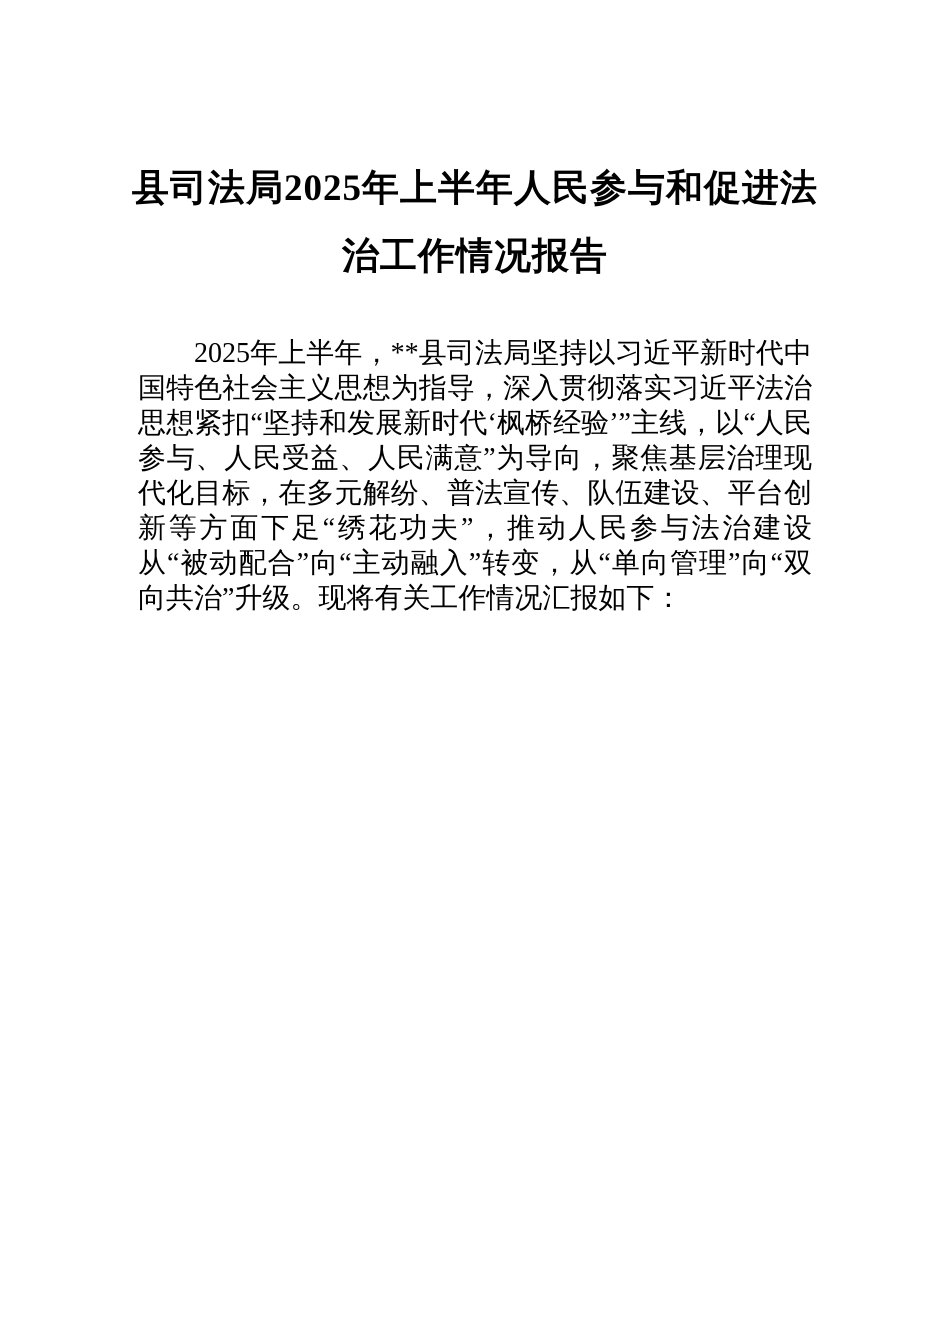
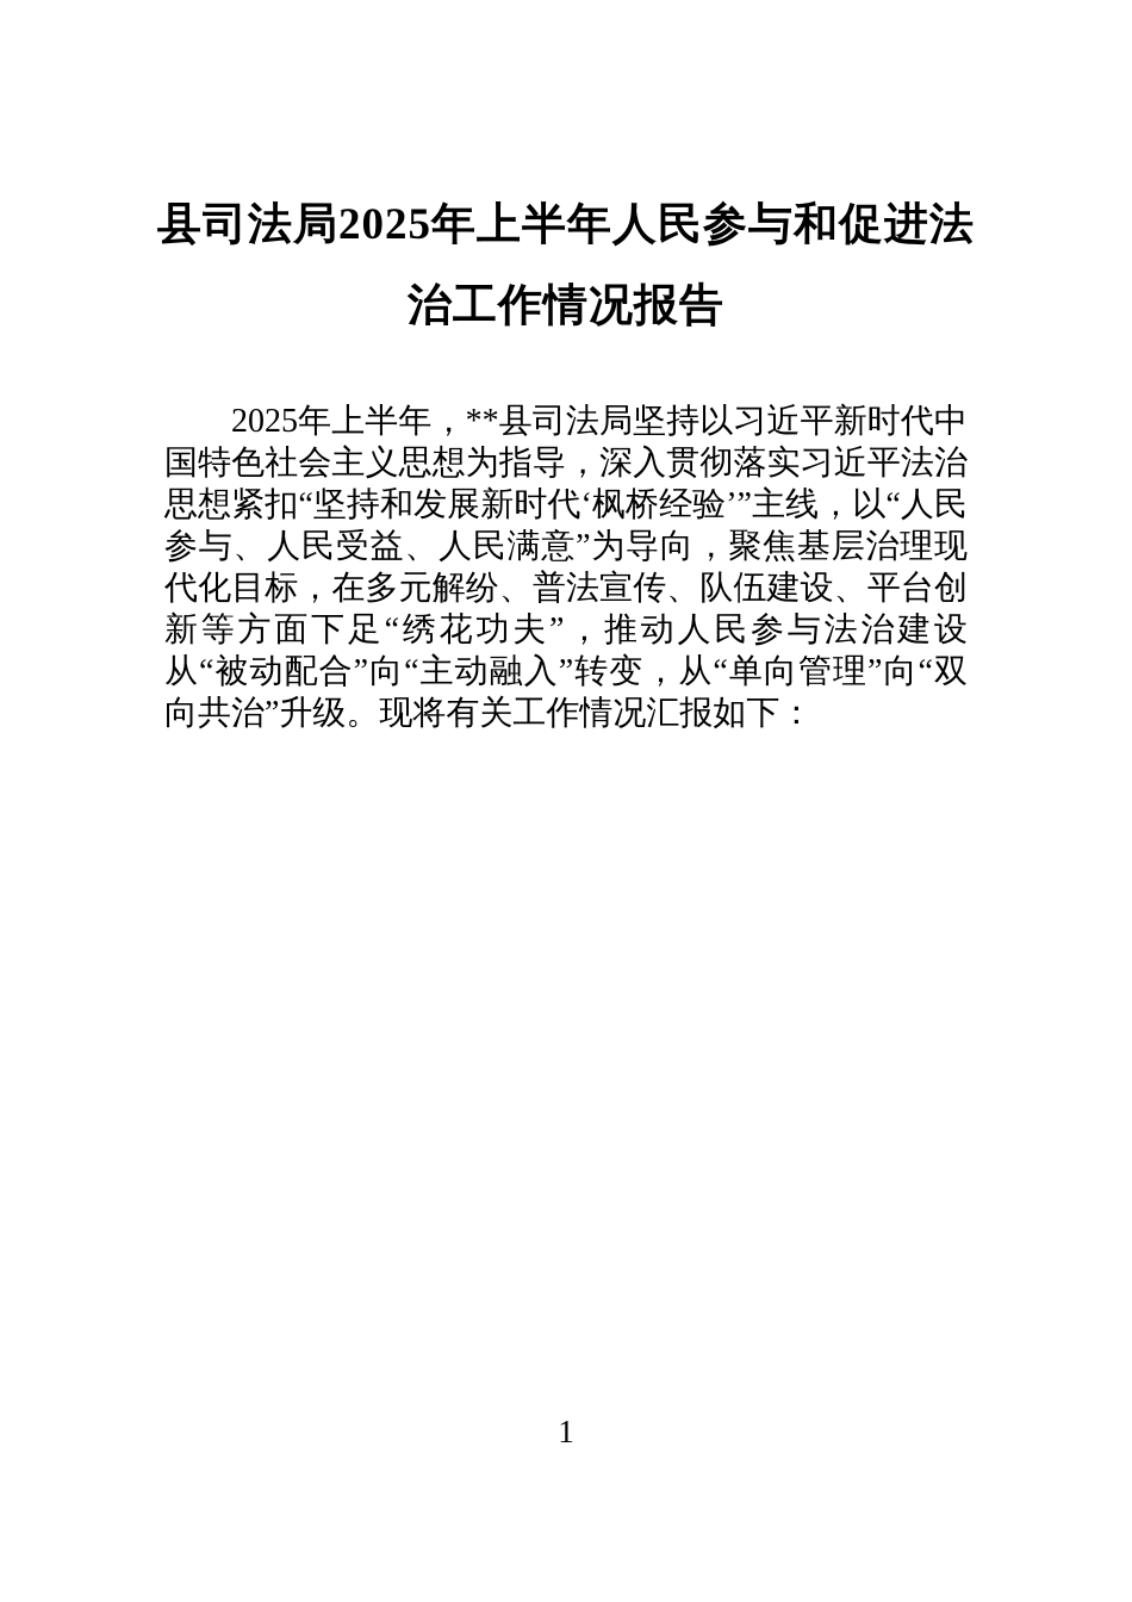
  县司法局2025年上半年人民参与和促进法
  治工作情况报告
  2025年上半年，**县司法局坚持以习近平新时代中国特色社会主义思想为指导，深入贯彻落实习近平法治思想紧扣“坚持和发展新时代‘枫桥经验’”主线，以“人民参与、人民受益、人民满意”为导向，聚焦基层治理现代化目标，在多元解纷、普法宣传、队伍建设、平台创新等方面下足“绣花功夫”，推动人民参与法治建设从“被动配合”向“主动融入”转变，从“单向管理”向“双向共治”升级。现将有关工作情况汇报如下：
+ 1
